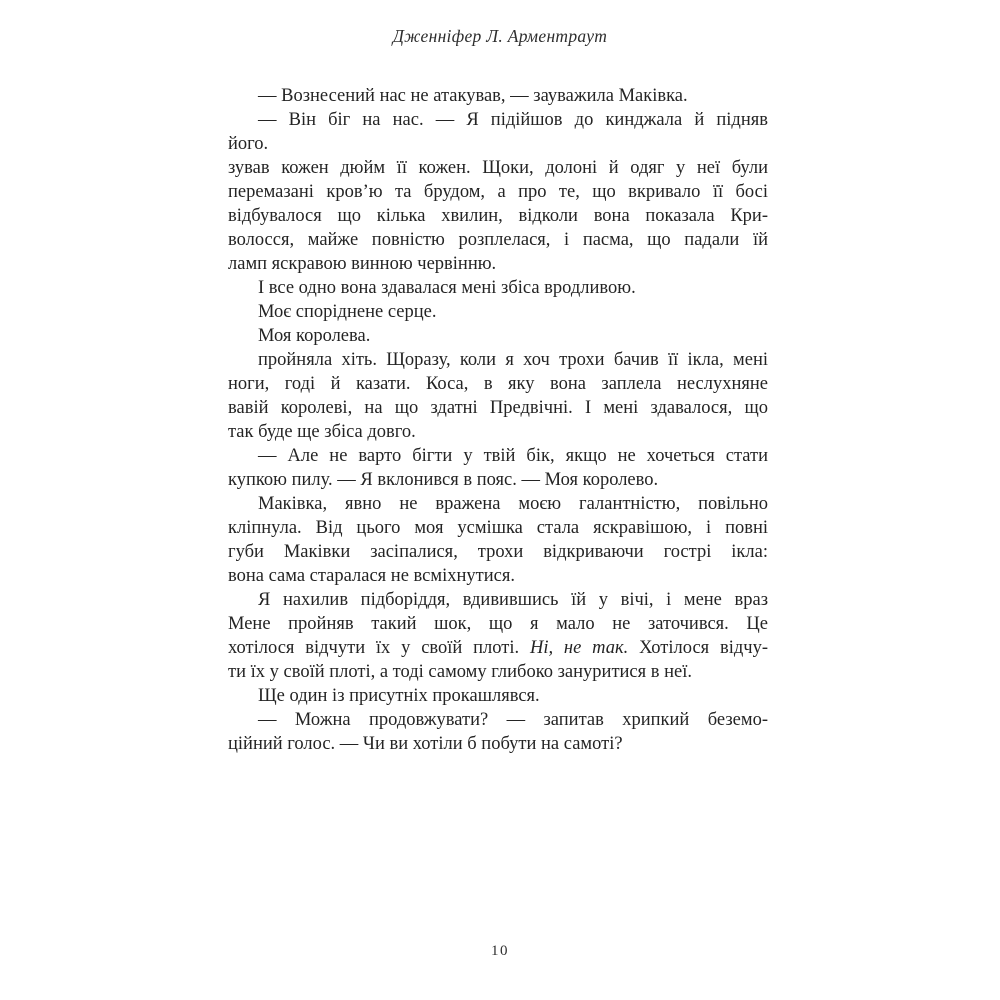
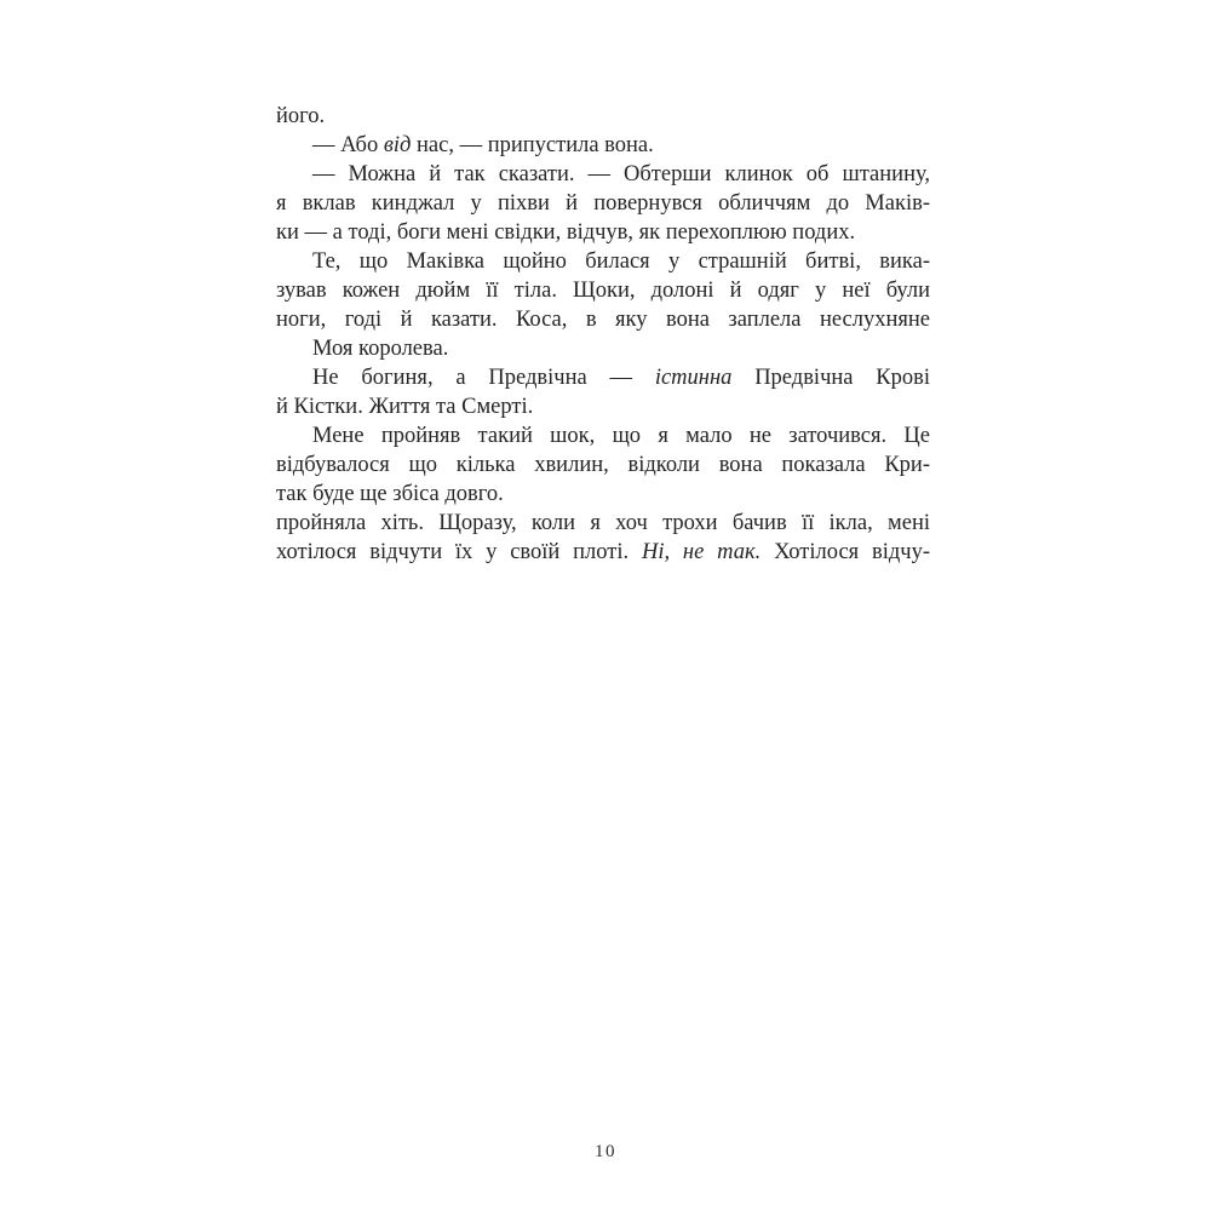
- Дженніфер Л. Арментраут
- — Вознесений нас не атакував, — зауважила Маківка.
- — Він біг на нас. — Я підійшов до кинджала й підняв
  його.
+ — Або від нас, — припустила вона.
+ — Можна й так сказати. — Обтерши клинок об штанину,
+ я вклав кинджал у піхви й повернувся обличчям до Маків-
+ ки — а тоді, боги мені свідки, відчув, як перехоплюю подих.
+ Те, що Маківка щойно билася у страшній битві, вика-
- зував кожен дюйм її кожен. Щоки, долоні й одяг у неї були
+ зував кожен дюйм її тіла. Щоки, долоні й одяг у неї були
- перемазані кров’ю та брудом, а про те, що вкривало її босі
- відбувалося що кілька хвилин, відколи вона показала Кри-
+ ноги, годі й казати. Коса, в яку вона заплела неслухняне
- волосся, майже повністю розплелася, і пасма, що падали їй
- ламп яскравою винною червінню.
- І все одно вона здавалася мені збіса вродливою.
- Моє споріднене серце.
  Моя королева.
+ Не богиня, а Предвічна — істинна Предвічна Крові
+ й Кістки. Життя та Смерті.
- пройняла хіть. Щоразу, коли я хоч трохи бачив її ікла, мені
+ Мене пройняв такий шок, що я мало не заточився. Це
- ноги, годі й казати. Коса, в яку вона заплела неслухняне
+ відбувалося що кілька хвилин, відколи вона показала Кри-
- вавій королеві, на що здатні Предвічні. І мені здавалося, що
  так буде ще збіса довго.
- — Але не варто бігти у твій бік, якщо не хочеться стати
- купкою пилу. — Я вклонився в пояс. — Моя королево.
- Маківка, явно не вражена моєю галантністю, повільно
- кліпнула. Від цього моя усмішка стала яскравішою, і повні
- губи Маківки засіпалися, трохи відкриваючи гострі ікла:
- вона сама старалася не всміхнутися.
- Я нахилив підборіддя, вдивившись їй у вічі, і мене враз
- Мене пройняв такий шок, що я мало не заточився. Це
+ пройняла хіть. Щоразу, коли я хоч трохи бачив її ікла, мені
  хотілося відчути їх у своїй плоті. Ні, не так. Хотілося відчу-
- ти їх у своїй плоті, а тоді самому глибоко зануритися в неї.
- Ще один із присутніх прокашлявся.
- — Можна продовжувати? — запитав хрипкий беземо-
- ційний голос. — Чи ви хотіли б побути на самоті?
  10
